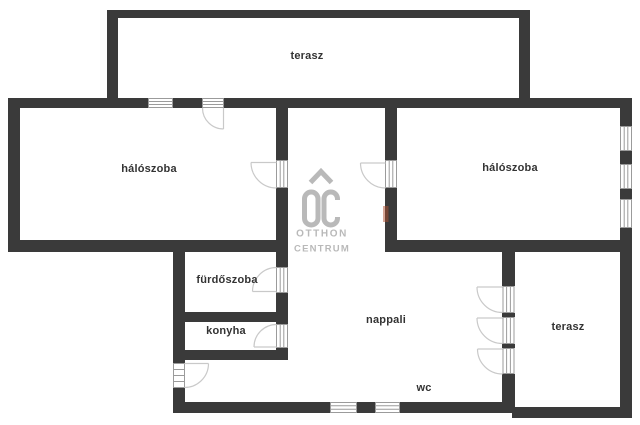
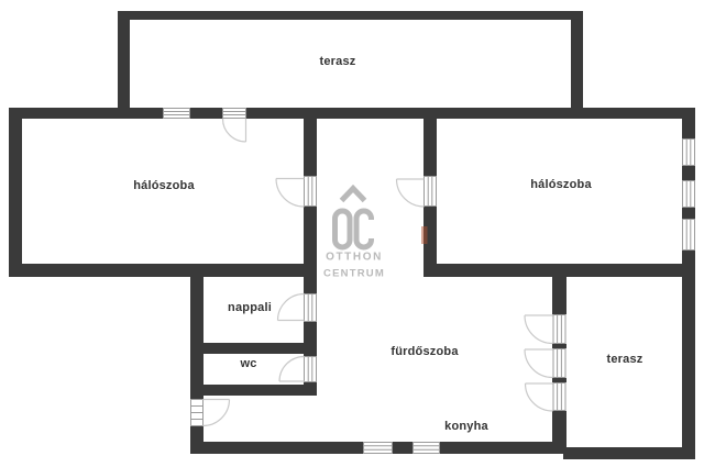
  terasz
  hálószoba
  hálószoba
- fürdőszoba
+ nappali
- konyha
+ wc
- nappali
+ fürdőszoba
- wc
+ konyha
  terasz
  OTTHON
  CENTRUM
